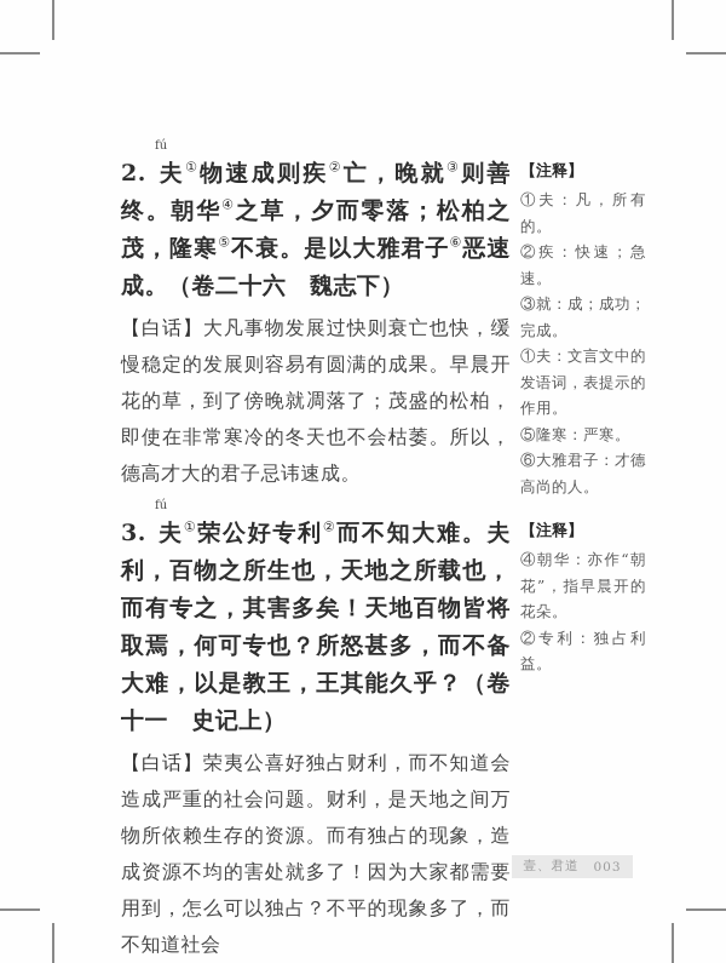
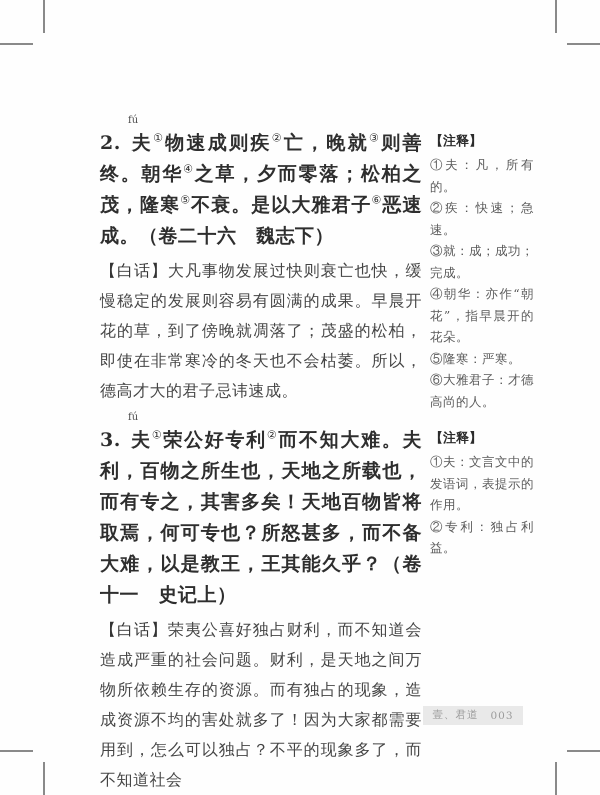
  fú
  2. 夫①物速成则疾②亡，晚就③则善终。朝华④之草，夕而零落；松柏之茂，隆寒⑤不衰。是以大雅君子⑥恶速成。（卷二十六 魏志下）
  【白话】大凡事物发展过快则衰亡也快，缓慢稳定的发展则容易有圆满的成果。早晨开花的草，到了傍晚就凋落了；茂盛的松柏，即使在非常寒冷的冬天也不会枯萎。所以，德高才大的君子忌讳速成。
  【注释】
  ①夫：凡，所有的。
  ②疾：快速；急速。
  ③就：成；成功；完成。
- ①夫：文言文中的发语词，表提示的作用。
+ ④朝华：亦作“朝花”，指早晨开的花朵。
  ⑤隆寒：严寒。
  ⑥大雅君子：才德高尚的人。
  fú
  3. 夫①荣公好专利②而不知大难。夫利，百物之所生也，天地之所载也，而有专之，其害多矣！天地百物皆将取焉，何可专也？所怒甚多，而不备大难，以是教王，王其能久乎？（卷十一 史记上）
  【白话】荣夷公喜好独占财利，而不知道会造成严重的社会问题。财利，是天地之间万物所依赖生存的资源。而有独占的现象，造成资源不均的害处就多了！因为大家都需要用到，怎么可以独占？不平的现象多了，而不知道社会
  【注释】
- ④朝华：亦作“朝花”，指早晨开的花朵。
+ ①夫：文言文中的发语词，表提示的作用。
  ②专利：独占利益。
  壹、君道
  003
